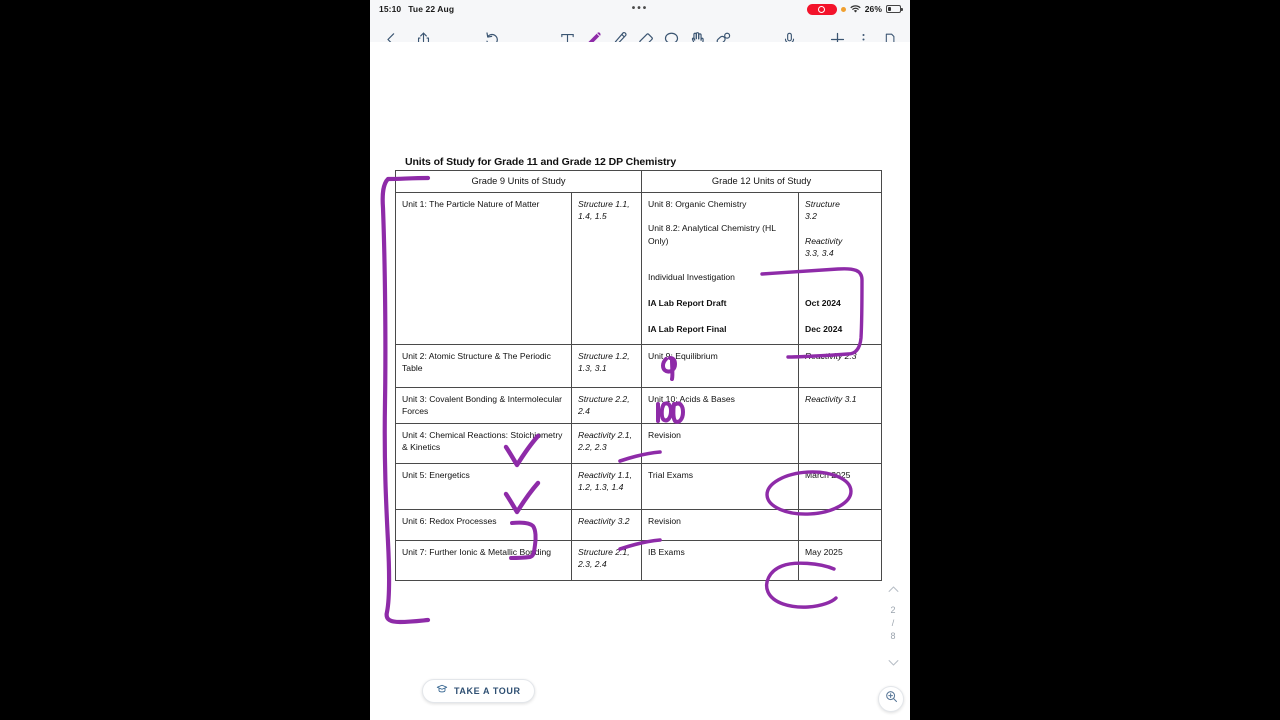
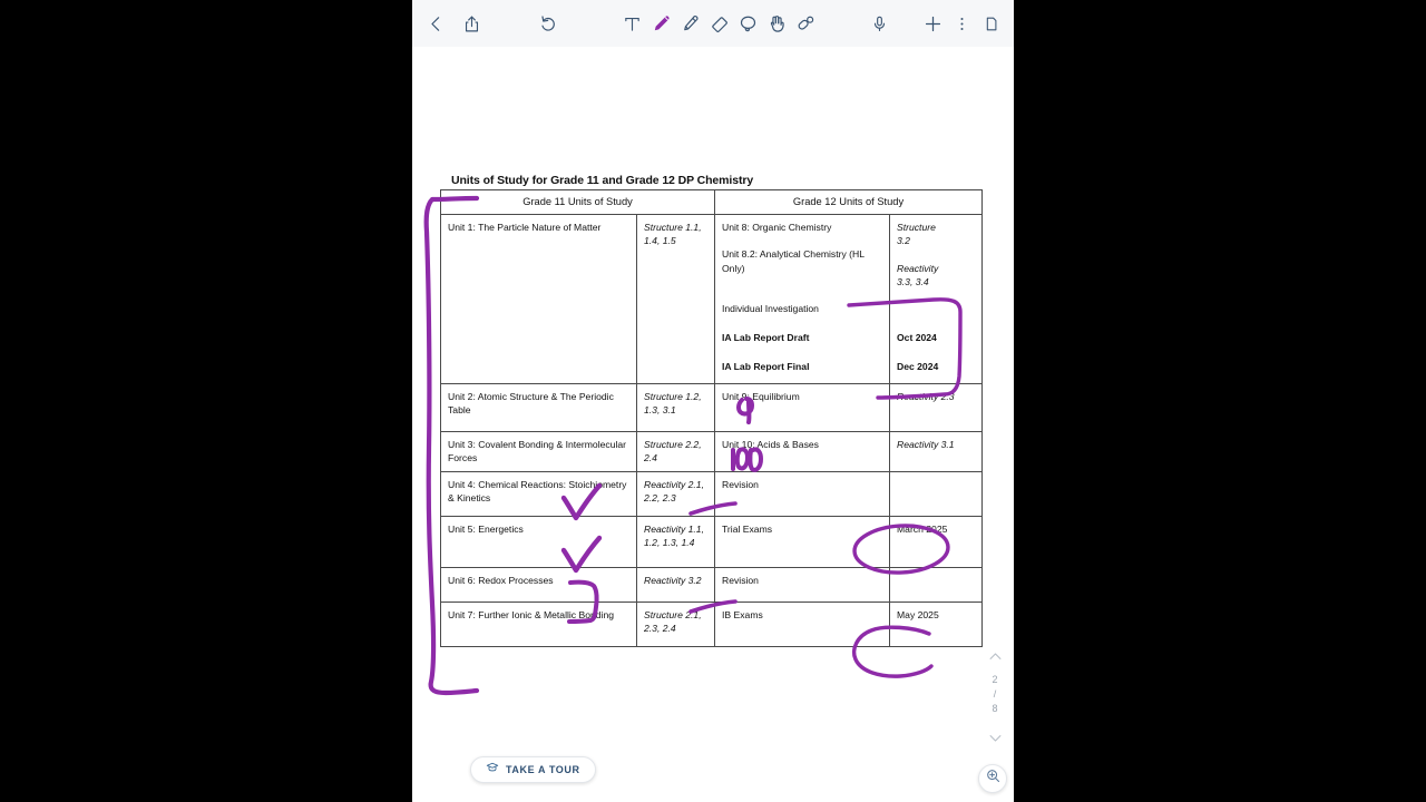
- 15:10
- Tue 22 Aug
- •••
- 26%
  Units of Study for Grade 11 and Grade 12 DP Chemistry
- Grade 9 Units of Study	Grade 12 Units of Study
+ Grade 11 Units of Study	Grade 12 Units of Study
  Unit 1: The Particle Nature of Matter	Structure 1.1, 1.4, 1.5	Unit 8: Organic Chemistry Unit 8.2: Analytical Chemistry (HL Only) Individual Investigation IA Lab Report Draft IA Lab Report Final	Structure 3.2 Reactivity 3.3, 3.4 Oct 2024 Dec 2024
  Unit 2: Atomic Structure & The Periodic Table	Structure 1.2, 1.3, 3.1	Unit 9: Equilibrium	.3
  Unit 3: Covalent Bonding & Intermolecular Forces	Structure 2.2, 2.4	Unit 10: Acids & Bases	Reactivity 3.1
  Unit 4: Chemical Reactions: Stoichimetry & Kinetics	Reactivity 2.1, 2.2, 2.3	Revision
  Unit 5: Energetics	Reactivity 1.1, 1.2, 1.3, 1.4	Trial Exams	Marc025
  Unit 6: Redox Processes	Reactivity 3.2	Revision
  Unit 7: Further Ionic & Metallic Boding	Structure 2.1, 2.3, 2.4	IB Exams	May 2025
  TAKE A TOUR
  2
  /
  8
